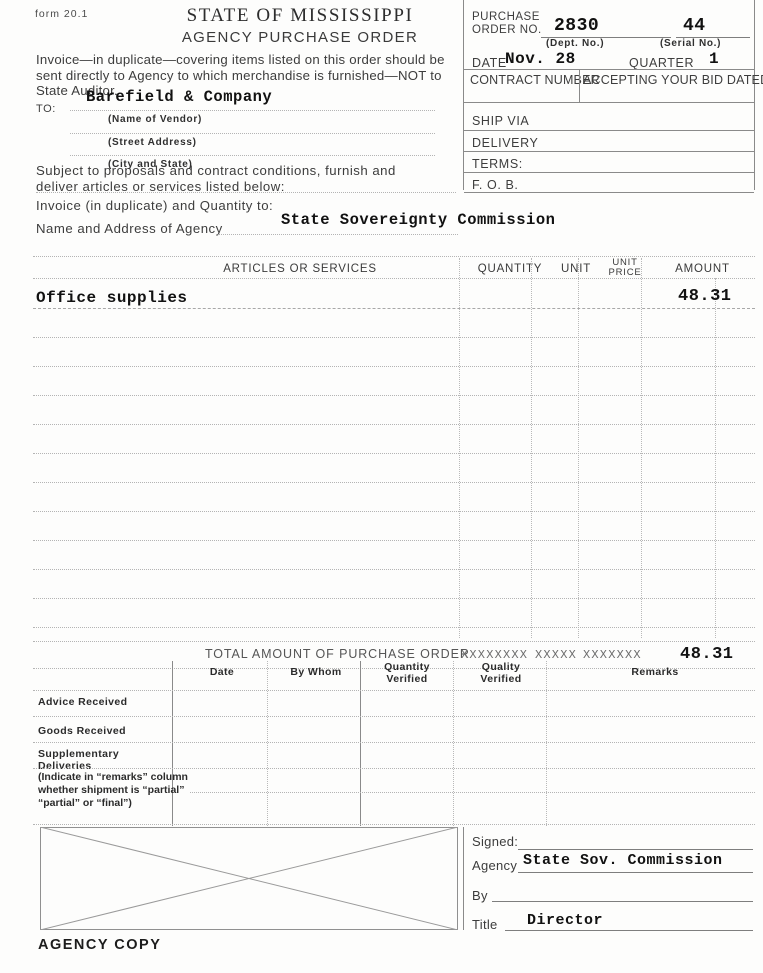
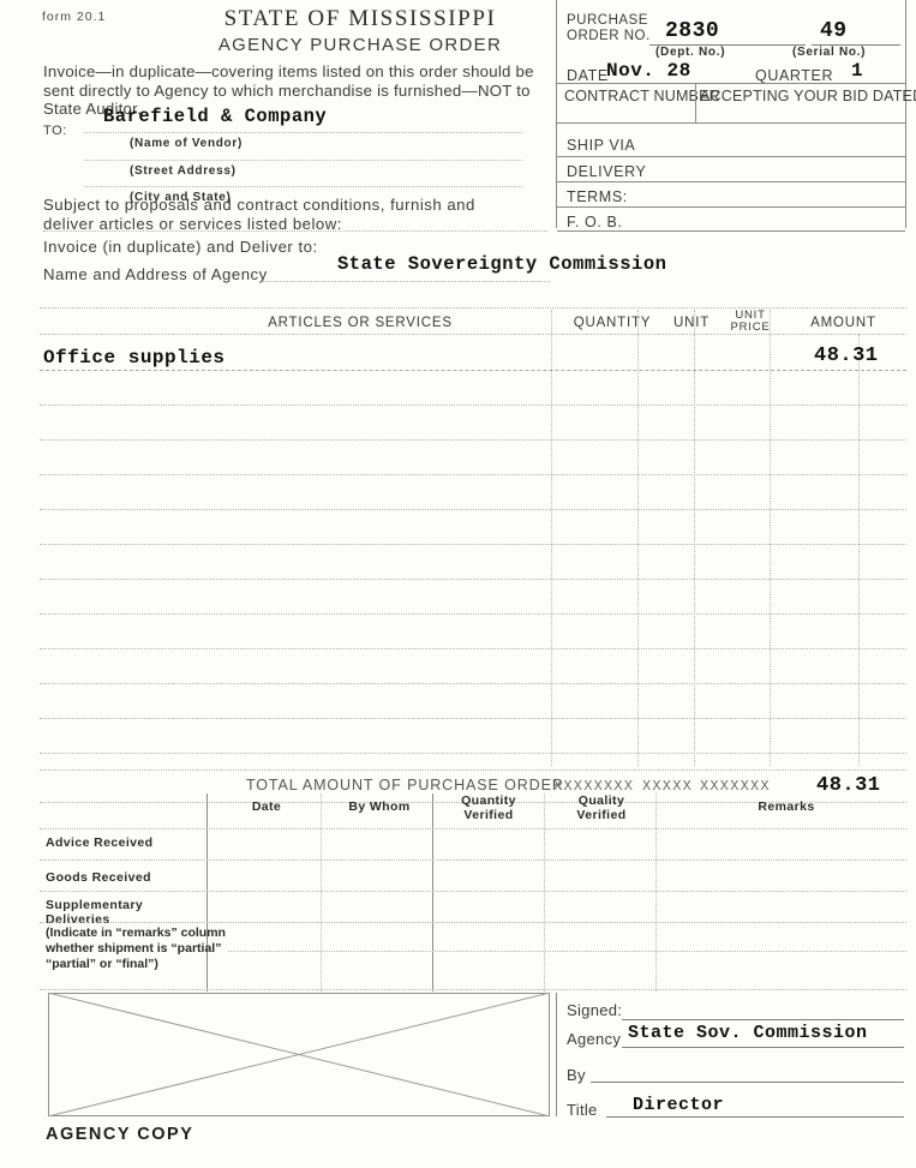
  form 20.1
  STATE OF MISSISSIPPI
  AGENCY PURCHASE ORDER
  Invoice—in duplicate—covering items listed on this order should be sent directly to Agency to which merchandise is furnished—NOT to State Auditor.
  TO:
  Barefield & Company
  (Name of Vendor)
  (Street Address)
  (City and State)
  Subject to proposals and contract conditions, furnish and deliver articles or services listed below:
- Invoice (in duplicate) and Quantity to:
+ Invoice (in duplicate) and Deliver to:
  Name and Address of Agency
  State Sovereignty Commission
  PURCHASE
  ORDER NO.
  2830
  (Dept. No.)
- 44
+ 49
  (Serial No.)
  DATE
  Nov. 28
  QUARTER
  1
  CONTRACT NUMBER
  ACCEPTING YOUR BID DATE
  SHIP VIA
  DELIVERY
  TERMS:
  F. O. B.
  ARTICLES OR SERVICES
  QUANTITY
  UNIT
  UNIT
  PRICE
  AMOUNT
  Office supplies
  48.31
  TOTAL AMOUNT OF PURCHASE ORDER
  XXXXXXXX
  XXXXX
  XXXXXXX
  48.31
  Date
  By Whom
  Quantity
  Verified
  Quality
  Verified
  Remarks
  Advice Received
  Goods Received
  Supplementary
  Deliveries
  (Indicate in “remarks” column whether shipment is “partial” “partial” or “final”)
  Signed:
  Agency
  State Sov. Commission
  By
  Title
  Director
  AGENCY COPY
